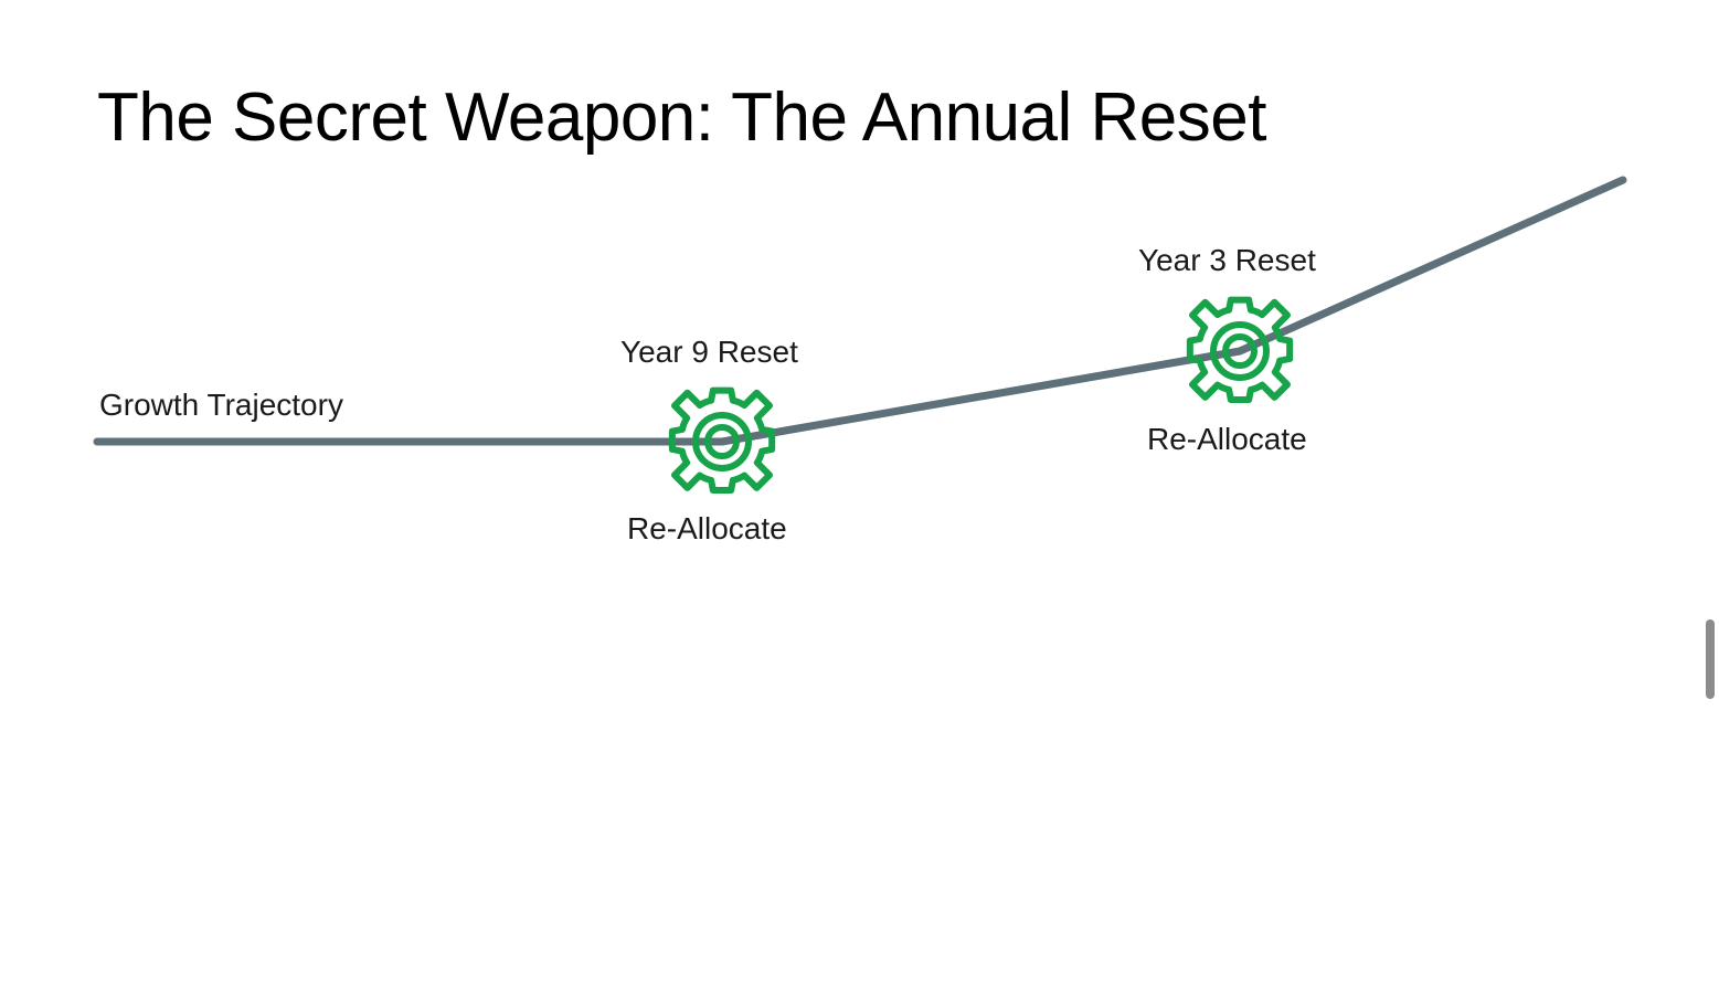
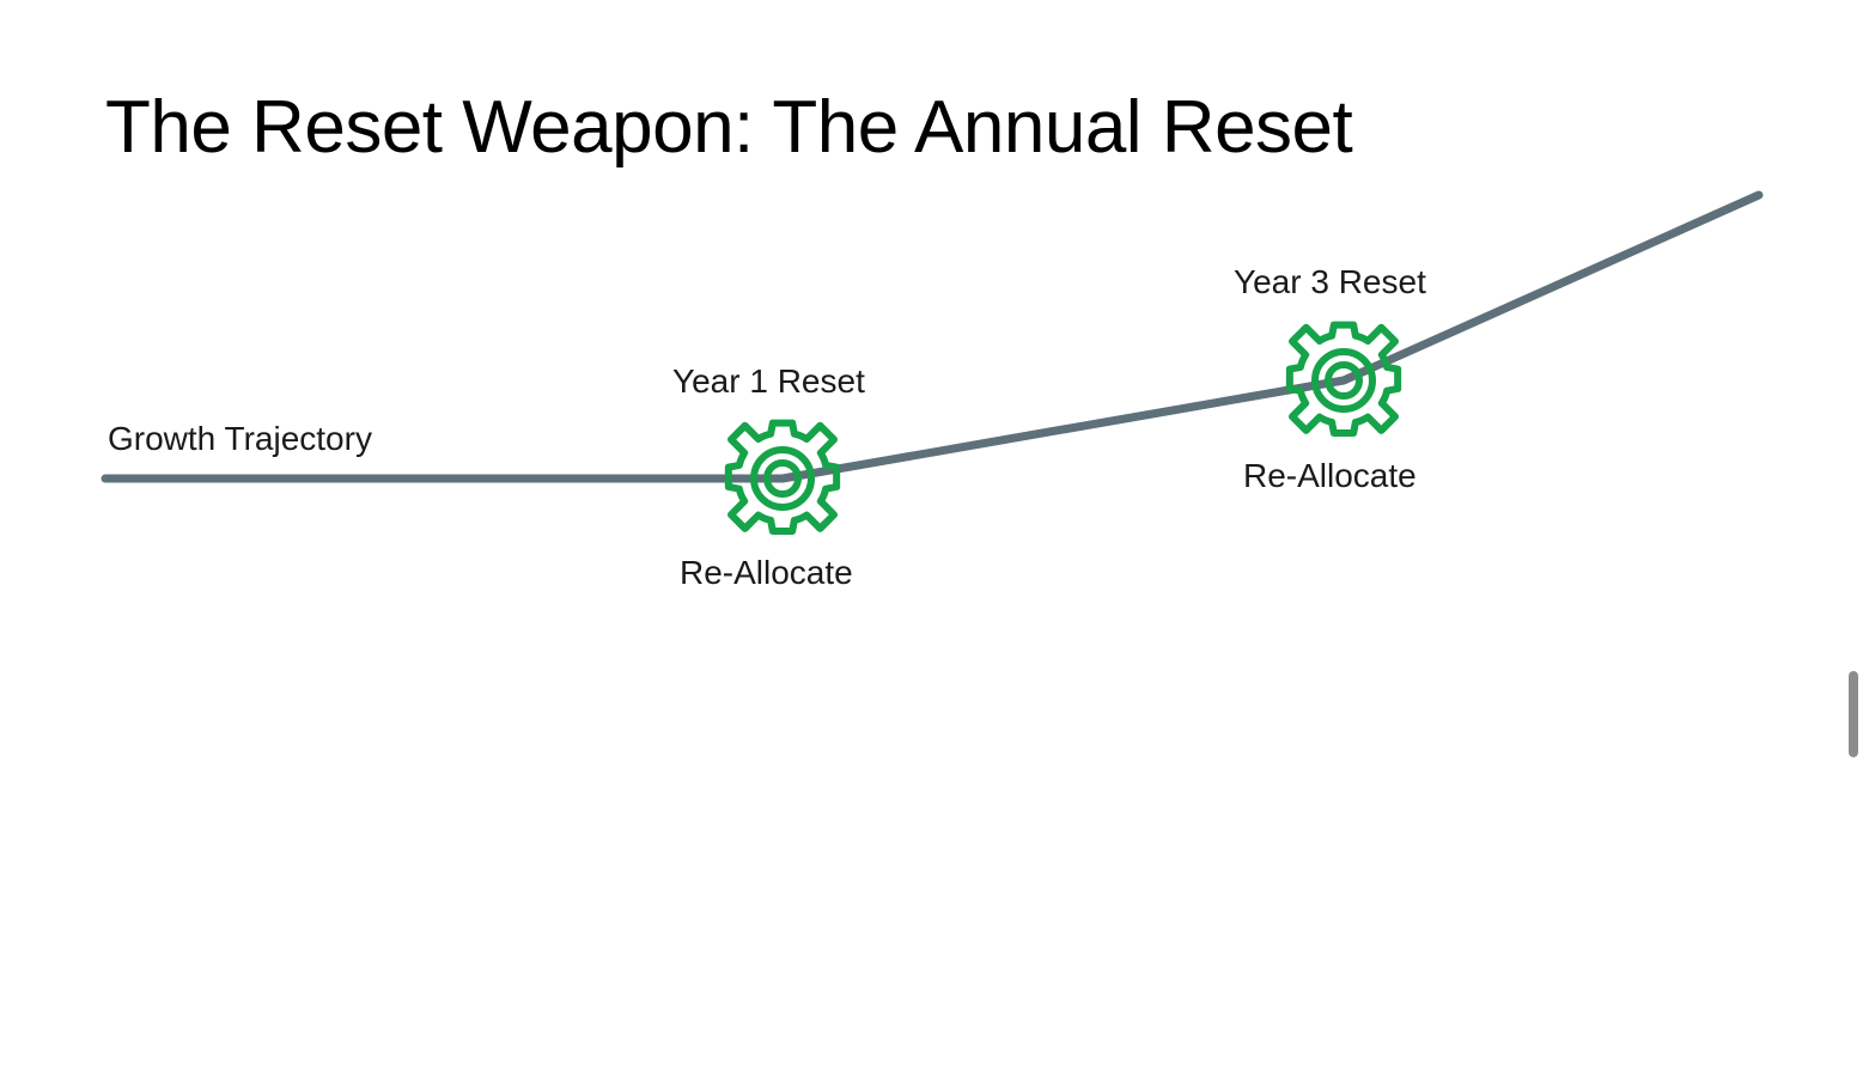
- The Secret Weapon: The Annual Reset
+ The Reset Weapon: The Annual Reset
  Growth Trajectory
- Year 9 Reset
+ Year 1 Reset
  Re-Allocate
  Year 3 Reset
  Re-Allocate
